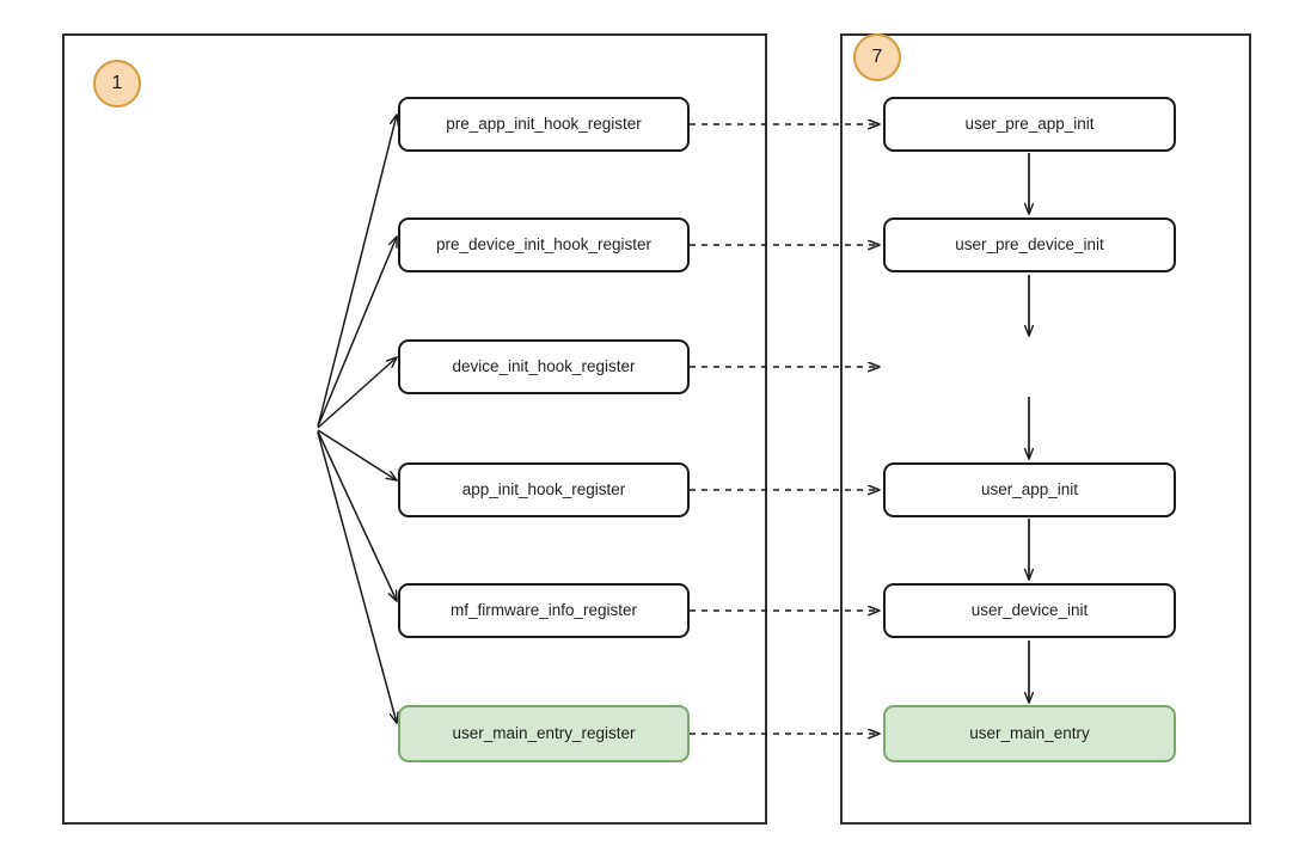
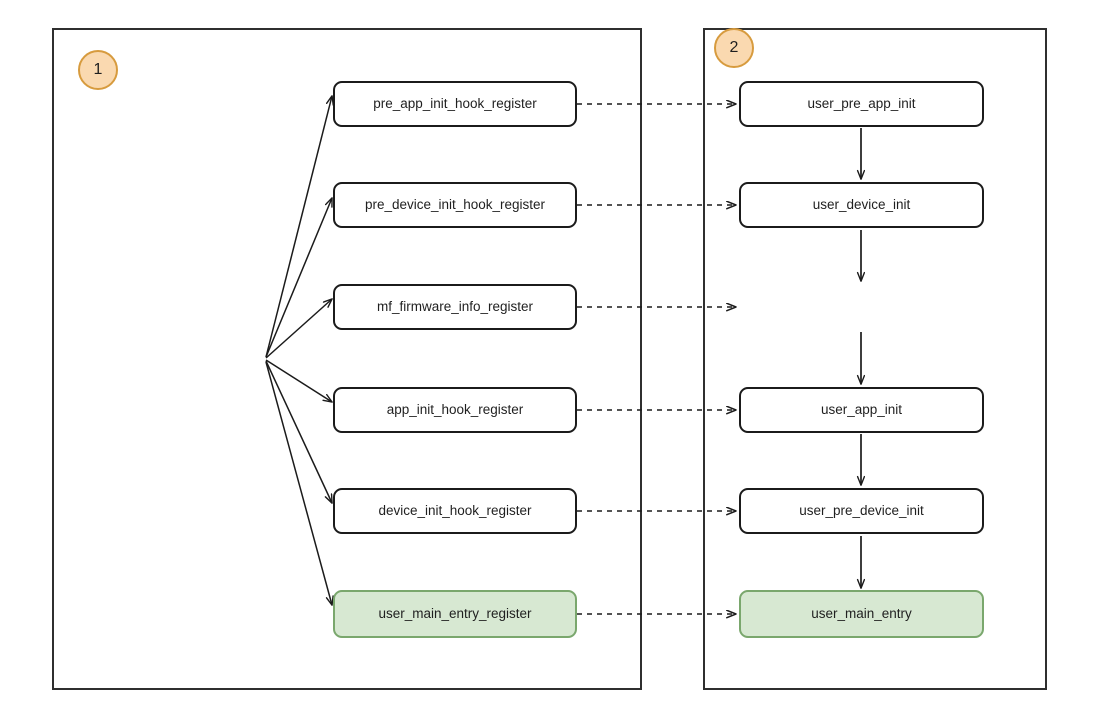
  1
- 7
+ 2
  pre_app_init_hook_register
  pre_device_init_hook_register
- device_init_hook_register
+ mf_firmware_info_register
  app_init_hook_register
- mf_firmware_info_register
+ device_init_hook_register
  user_main_entry_register
  user_pre_app_init
- user_pre_device_init
+ user_device_init
  user_app_init
- user_device_init
+ user_pre_device_init
  user_main_entry
